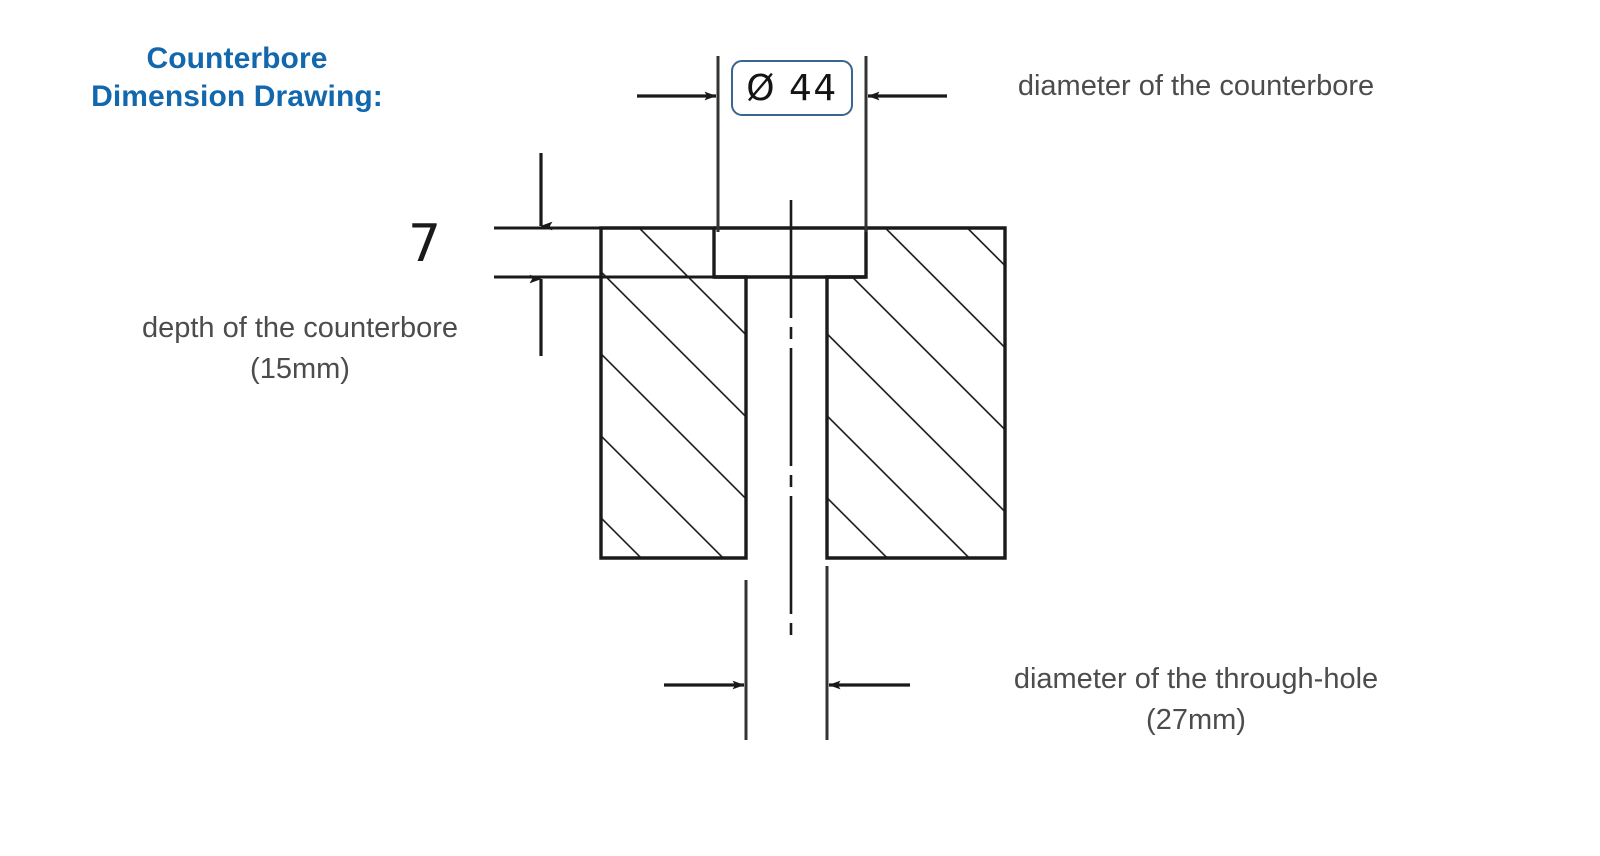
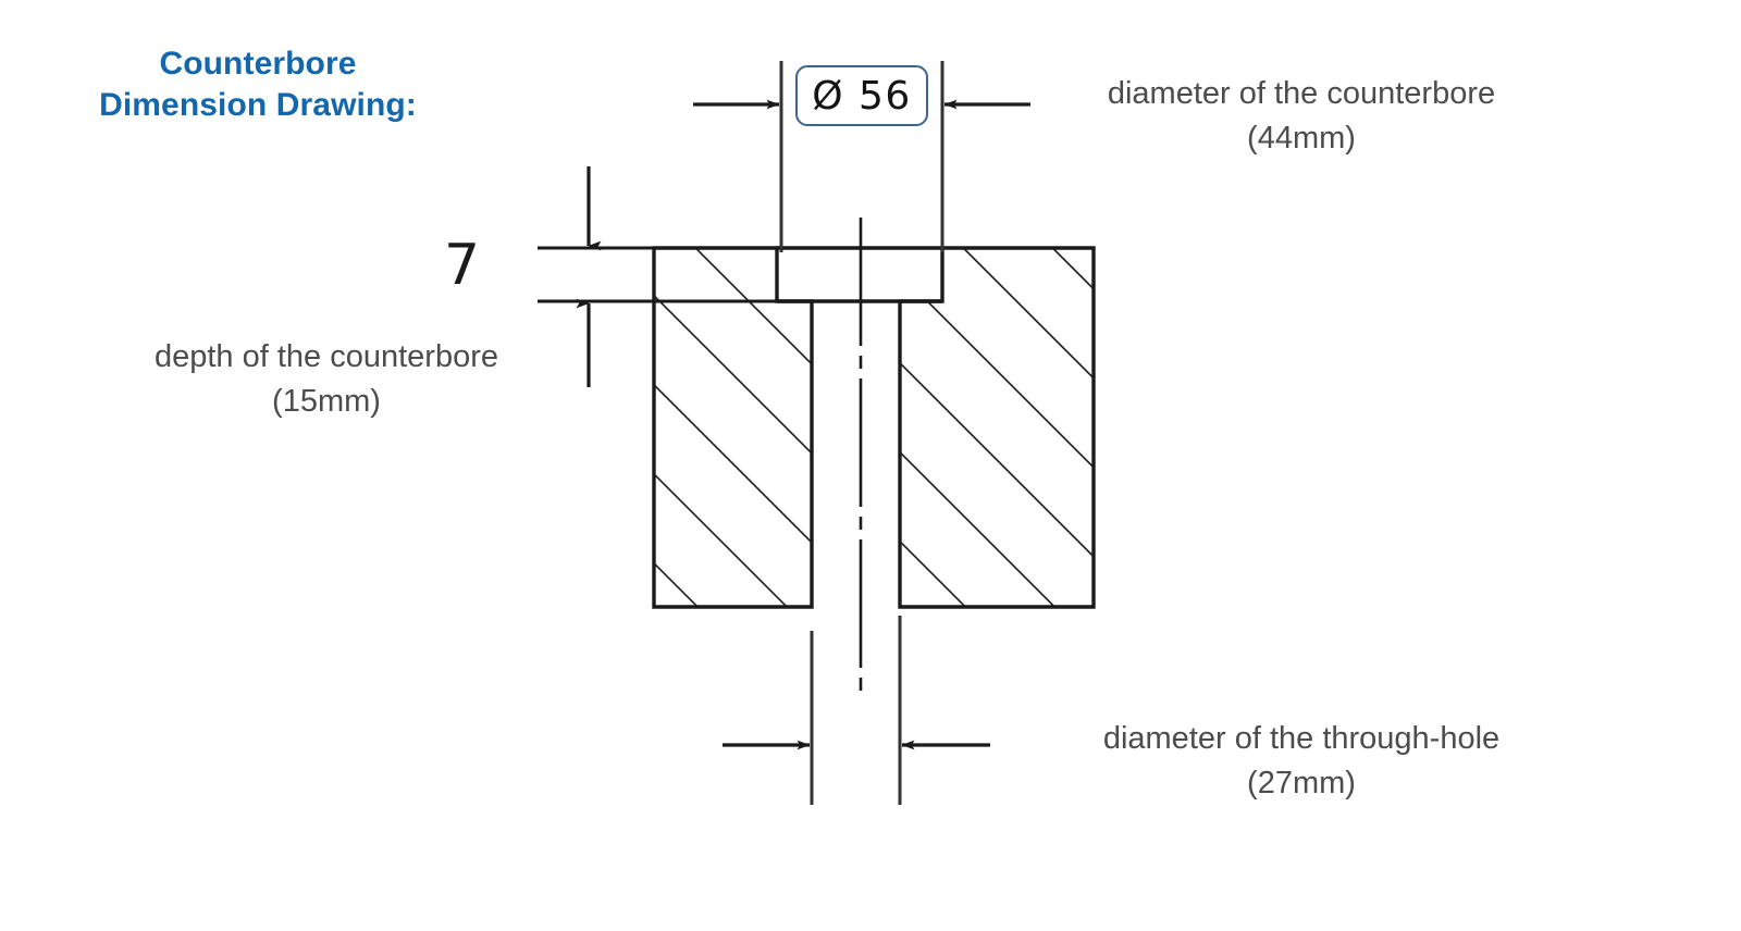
  Counterbore
  Dimension Drawing:
- Ø 44
+ Ø 56
  7
  diameter of the counterbore
+ (44mm)
  depth of the counterbore
  (15mm)
  diameter of the through-hole
  (27mm)
